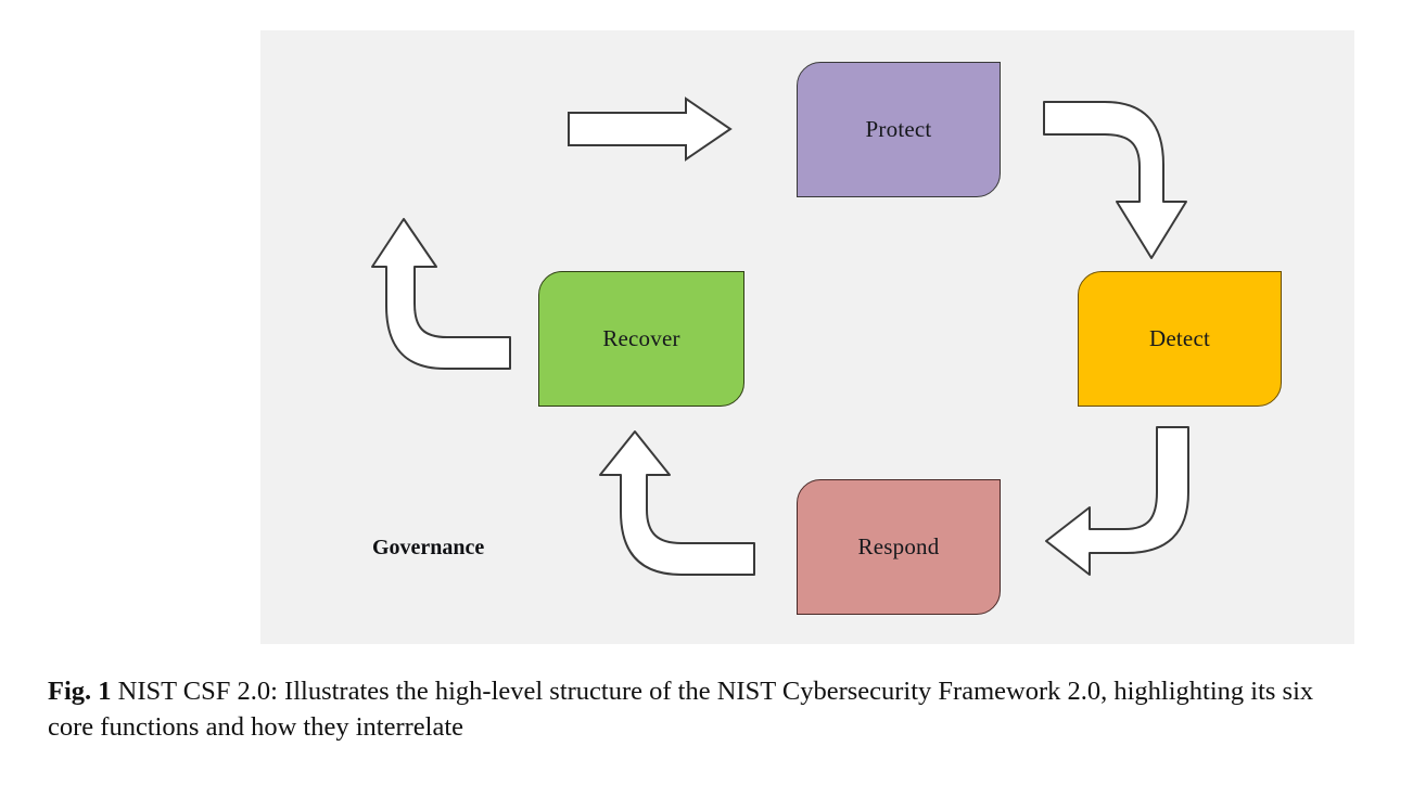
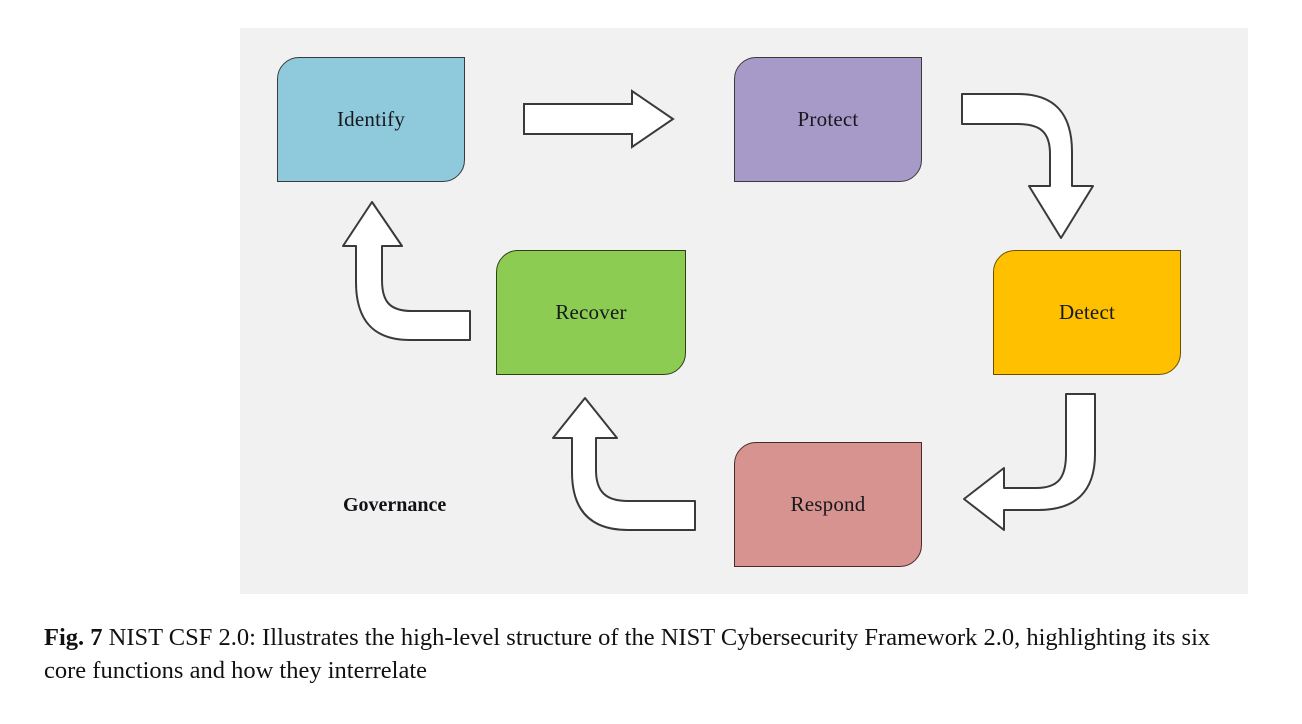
+ Identify
  Protect
  Detect
  Respond
  Recover
  Governance
- Fig. 1 NIST CSF 2.0: Illustrates the high-level structure of the NIST Cybersecurity Framework 2.0, highlighting its six core functions and how they interrelate
+ Fig. 7 NIST CSF 2.0: Illustrates the high-level structure of the NIST Cybersecurity Framework 2.0, highlighting its six core functions and how they interrelate
